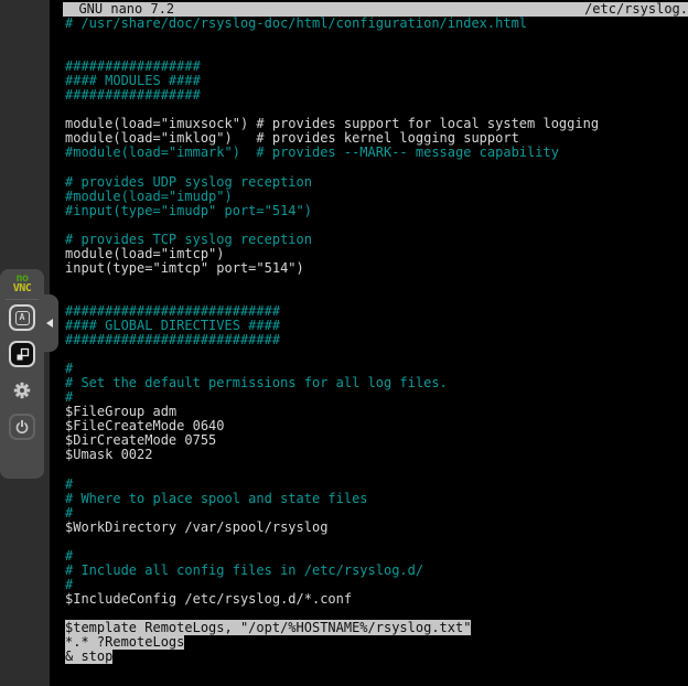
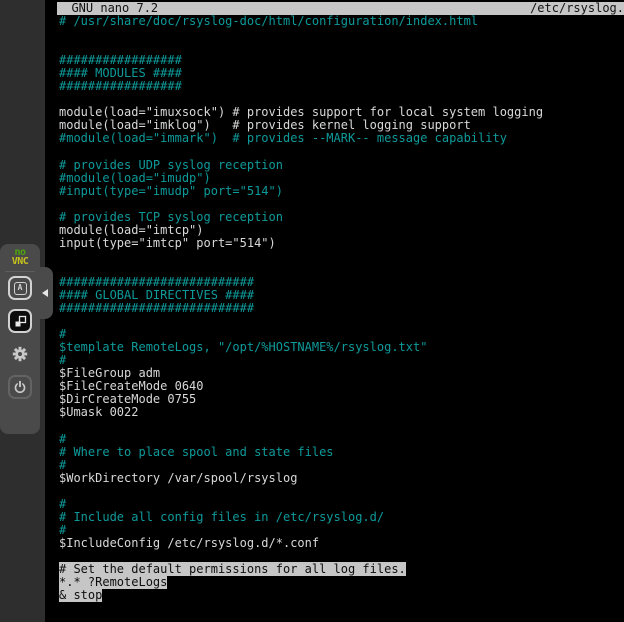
  GNU nano 7.2
  /etc/rsyslog.
  # /usr/share/doc/rsyslog-doc/html/configuration/index.html
  #################
  #### MODULES ####
  #################
  module(load="imuxsock") # provides support for local system logging
  module(load="imklog") # provides kernel logging support
  #module(load="immark") # provides --MARK-- message capability
  # provides UDP syslog reception
  #module(load="imudp")
  #input(type="imudp" port="514")
  # provides TCP syslog reception
  module(load="imtcp")
  input(type="imtcp" port="514")
  ###########################
  #### GLOBAL DIRECTIVES ####
  ###########################
  #
- # Set the default permissions for all log files.
+ $template RemoteLogs, "/opt/%HOSTNAME%/rsyslog.txt"
  #
  $FileGroup adm
  $FileCreateMode 0640
  $DirCreateMode 0755
  $Umask 0022
  #
  # Where to place spool and state files
  #
  $WorkDirectory /var/spool/rsyslog
  #
  # Include all config files in /etc/rsyslog.d/
  #
  $IncludeConfig /etc/rsyslog.d/*.conf
- $template RemoteLogs, "/opt/%HOSTNAME%/rsyslog.txt"
+ # Set the default permissions for all log files.
  *.* ?RemoteLogs
  & stop
  no
  VNC
  A
